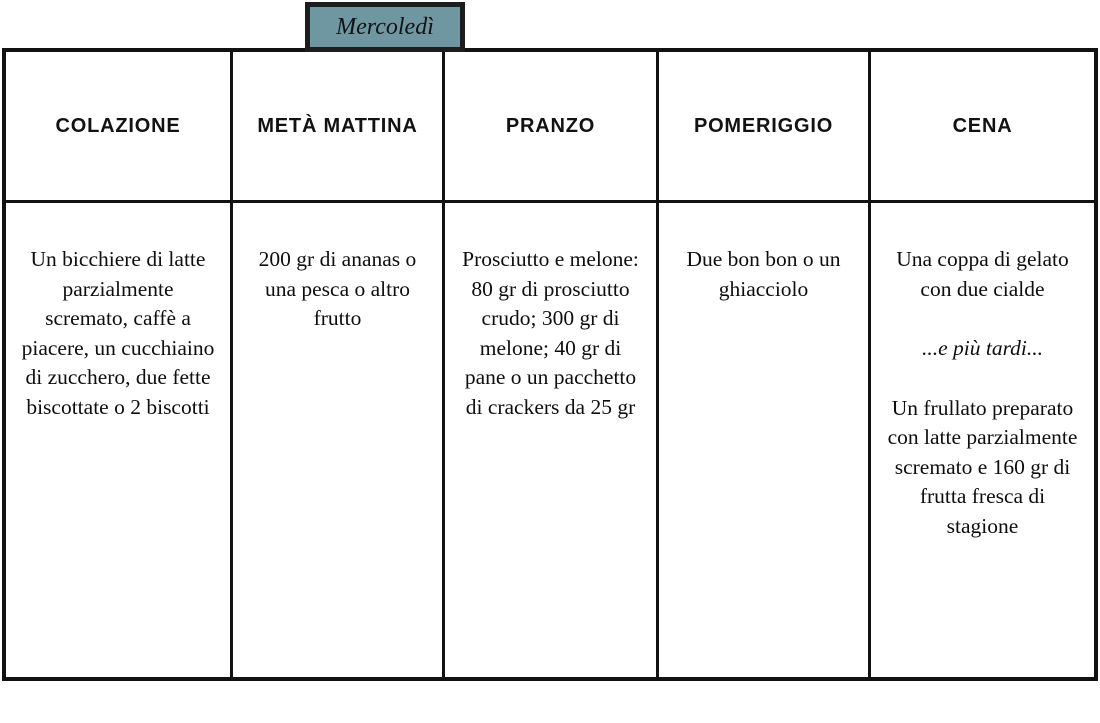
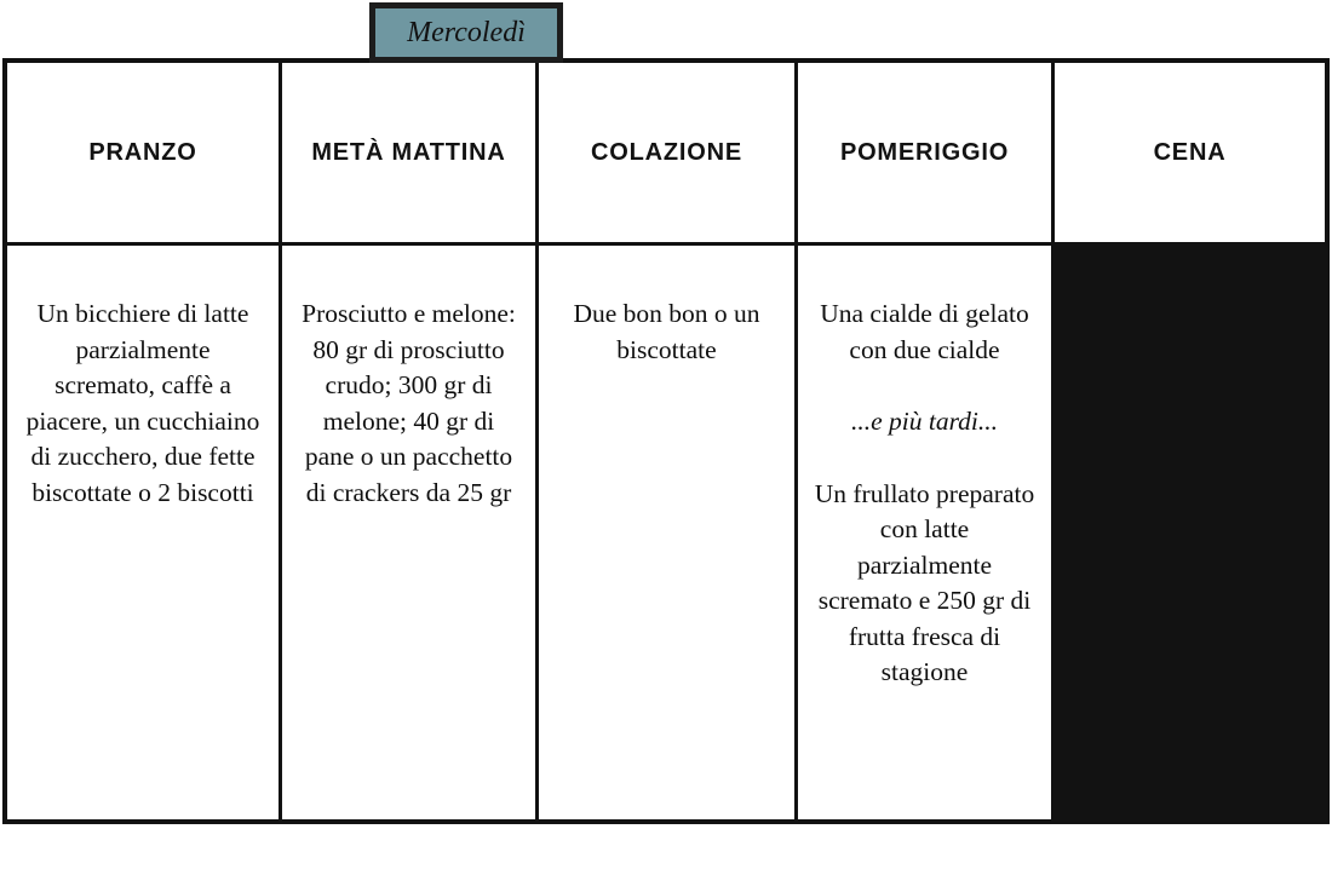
  Mercoledì
- COLAZIONE
+ PRANZO
  METÀ MATTINA
- PRANZO
+ COLAZIONE
  POMERIGGIO
  CENA
  Un bicchiere di latte parzialmente scremato, caffè a piacere, un cucchiaino di zucchero, due fette biscottate o 2 biscotti
- 200 gr di ananas o una pesca o altro frutto
  Prosciutto e melone: 80 gr di prosciutto crudo; 300 gr di melone; 40 gr di pane o un pacchetto di crackers da 25 gr
- Due bon bon o un ghiacciolo
+ Due bon bon o un biscottate
- Una coppa di gelato con due cialde
+ Una cialde di gelato con due cialde
  ...e più tardi...
- Un frullato preparato con latte parzialmente scremato e 160 gr di frutta fresca di stagione
+ Un frullato preparato con latte parzialmente scremato e 250 gr di frutta fresca di stagione
